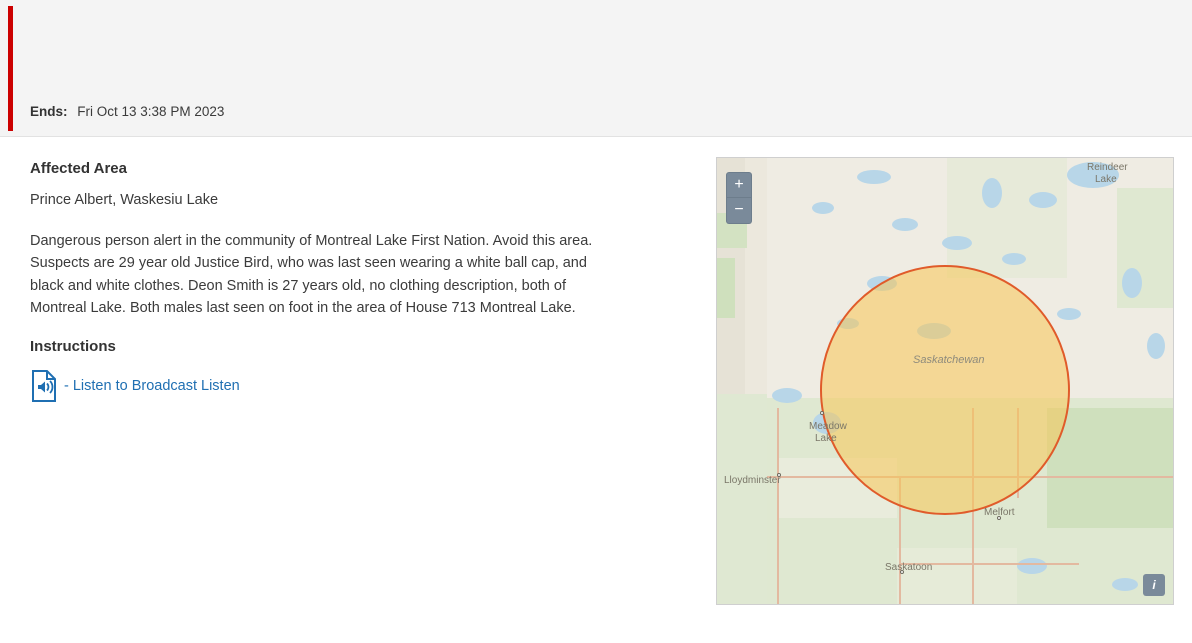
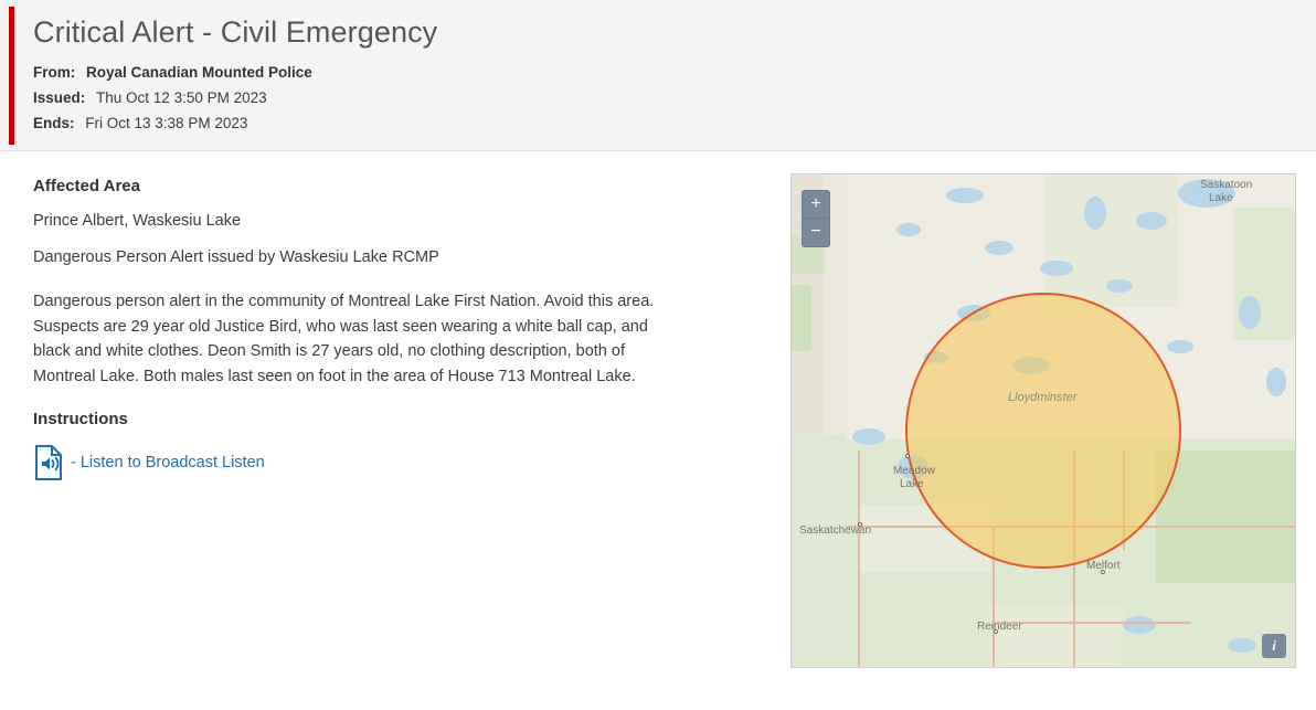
+ Critical Alert - Civil Emergency
+ From: Royal Canadian Mounted Police
+ Issued: Thu Oct 12 3:50 PM 2023
  Ends: Fri Oct 13 3:38 PM 2023
  Affected Area
  Prince Albert, Waskesiu Lake
+ Dangerous Person Alert issued by Waskesiu Lake RCMP
  Dangerous person alert in the community of Montreal Lake First Nation. Avoid this area. Suspects are 29 year old Justice Bird, who was last seen wearing a white ball cap, and black and white clothes. Deon Smith is 27 years old, no clothing description, both of Montreal Lake. Both males last seen on foot in the area of House 713 Montreal Lake.
  Instructions
  - Listen to Broadcast Listen
- Reindeer
+ Saskatoon
  Lake
- Saskatchewan
+ Lloydminster
  Meadow
  Lake
- Lloydminster
+ Saskatchewan
  Melfort
- Saskatoon
+ Reindeer
  +
  −
  i
